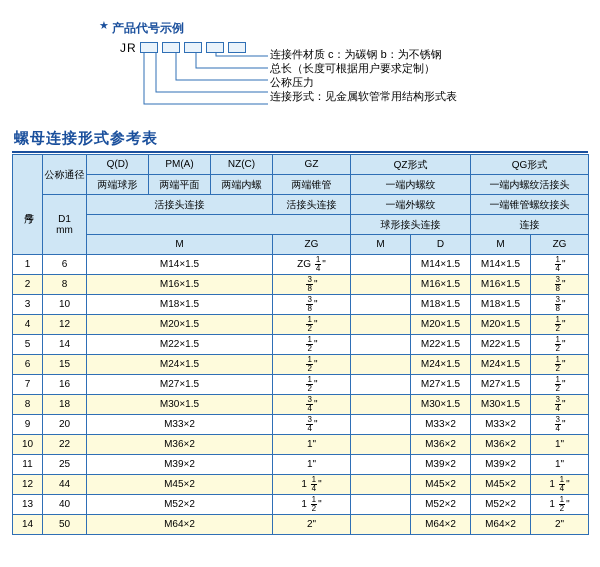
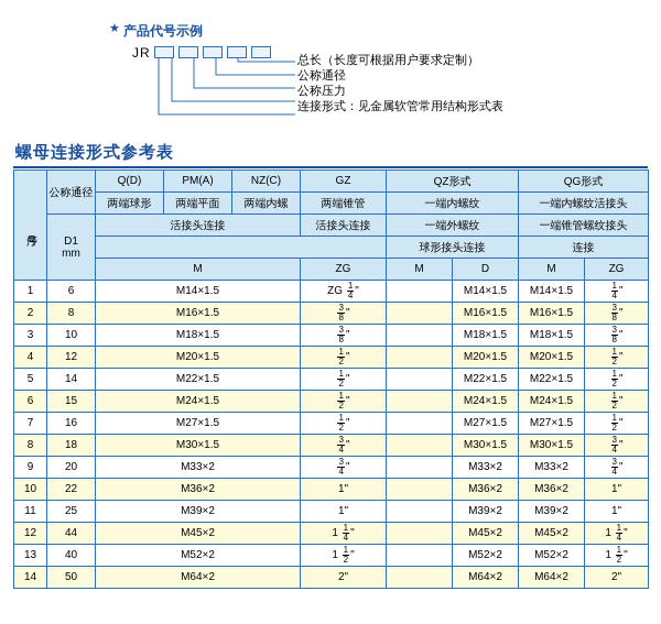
  ★
  产品代号示例
  JR
- 连接件材质 c：为碳钢 b：为不锈钢
  总长（长度可根据用户要求定制）
+ 公称通径
  公称压力
  连接形式：见金属软管常用结构形式表
  螺母连接形式参考表
  	公称通径	Q(D)	PM(A)	NZ(C)	GZ	QZ形式	QG形式
  两端球形	两端平面	两端内螺	两端锥管	一端内螺纹	一端内螺纹活接头
  D1 mm	活接头连接	活接头连接	一端外螺纹	一端锥管螺纹接头
  	球形接头连接	连接
  M	ZG	M	D	M	ZG
  1	6	M14×1.5	ZG 14 "		M14×1.5	M14×1.5	14 "
  2	8	M16×1.5	38 "		M16×1.5	M16×1.5	38 "
  3	10	M18×1.5	38 "		M18×1.5	M18×1.5	38 "
  4	12	M20×1.5	12 "		M20×1.5	M20×1.5	12 "
  5	14	M22×1.5	12 "		M22×1.5	M22×1.5	12 "
  6	15	M24×1.5	12 "		M24×1.5	M24×1.5	12 "
  7	16	M27×1.5	12 "		M27×1.5	M27×1.5	12 "
  8	18	M30×1.5	34 "		M30×1.5	M30×1.5	34 "
  9	20	M33×2	34 "		M33×2	M33×2	34 "
  10	22	M36×2	1"		M36×2	M36×2	1"
  11	25	M39×2	1"		M39×2	M39×2	1"
  12	44	M45×2	1 14 "		M45×2	M45×2	1 14 "
  13	40	M52×2	1 12 "		M52×2	M52×2	1 12 "
  14	50	M64×2	2"		M64×2	M64×2	2"
